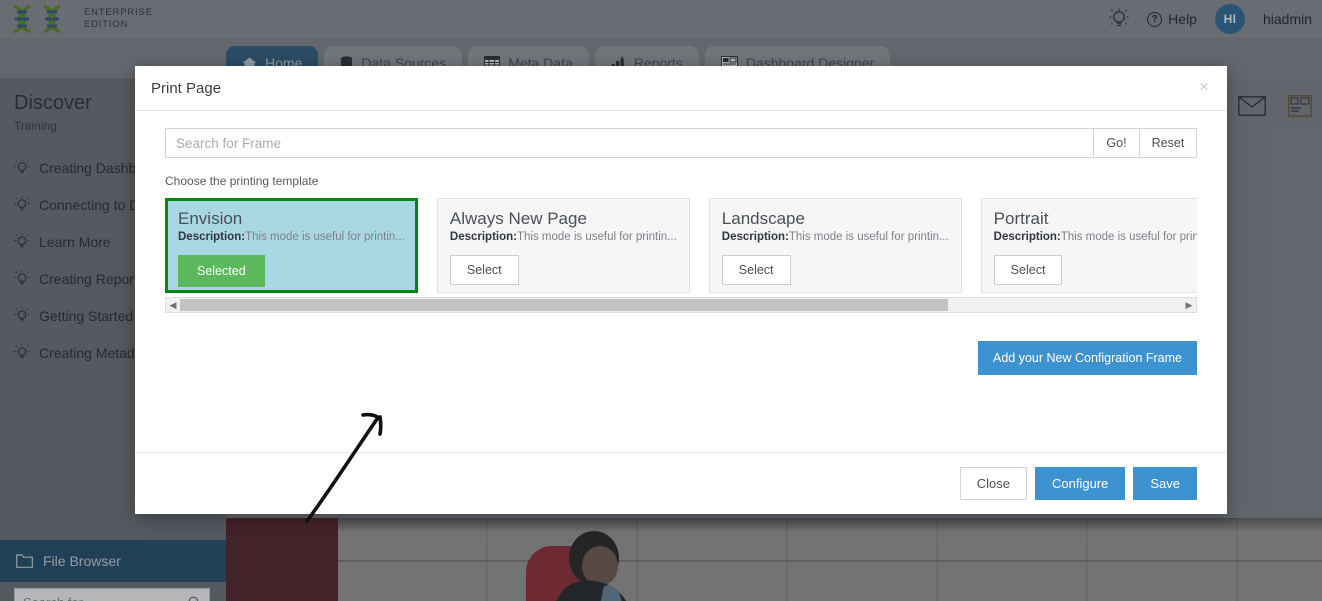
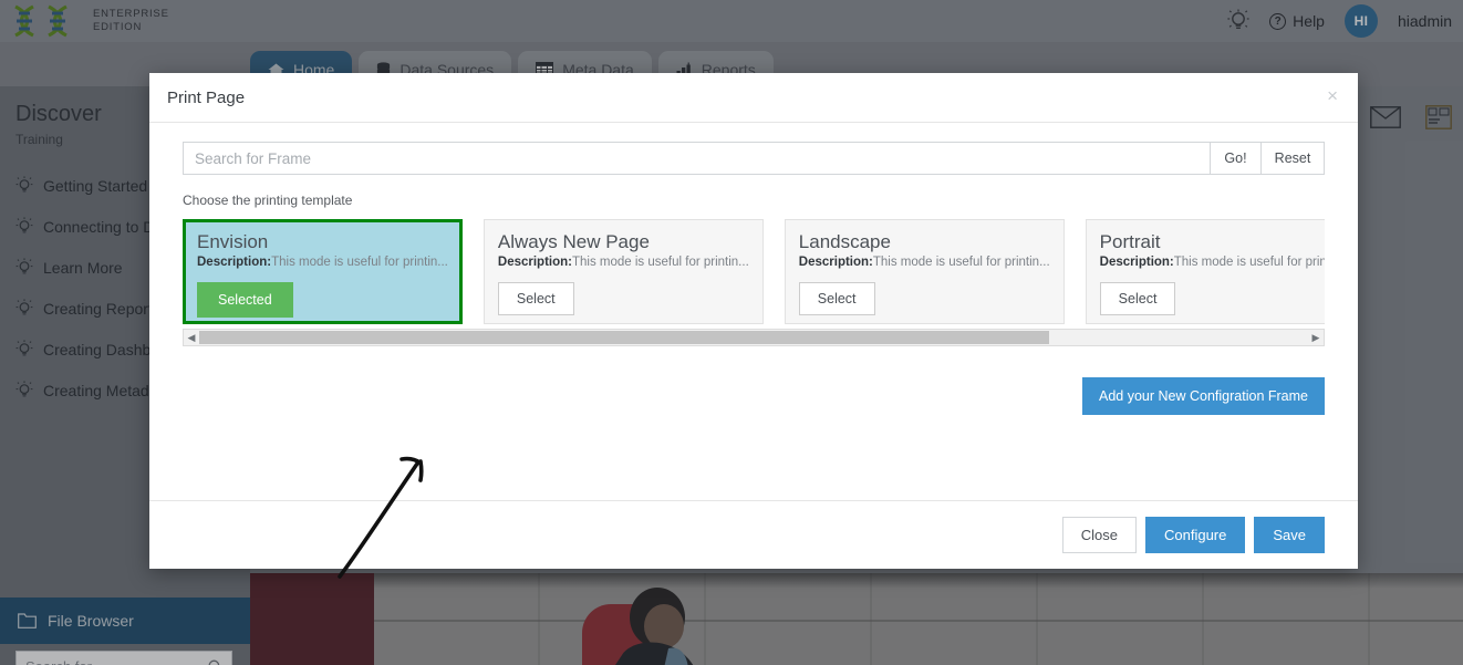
  ENTERPRISE
  EDITION
  ?
  Help
  HI
  hiadmin
  Home
  Data Sources
  Meta Data
  Reports
- Dashboard Designer
  Discover
  Training
- Creating Dashb
+ Getting Started
  Connecting to
  Learn More
  Creating Repor
- Getting Started
+ Creating Dashb
  Creating Metad
  File Browser
  Print Page
  ×
  Search for Frame
  Go!
  Reset
  Choose the printing template
  Envision
  Description:This mode is useful for printin...
  Selected
  Always New Page
  Description:This mode is useful for printin...
  Select
  Landscape
  Description:This mode is useful for printin...
  Select
  Portrait
  Description:This mode is useful for prin
  Select
  ◀
  ▶
  Add your New Configration Frame
  Close
  Configure
  Save
